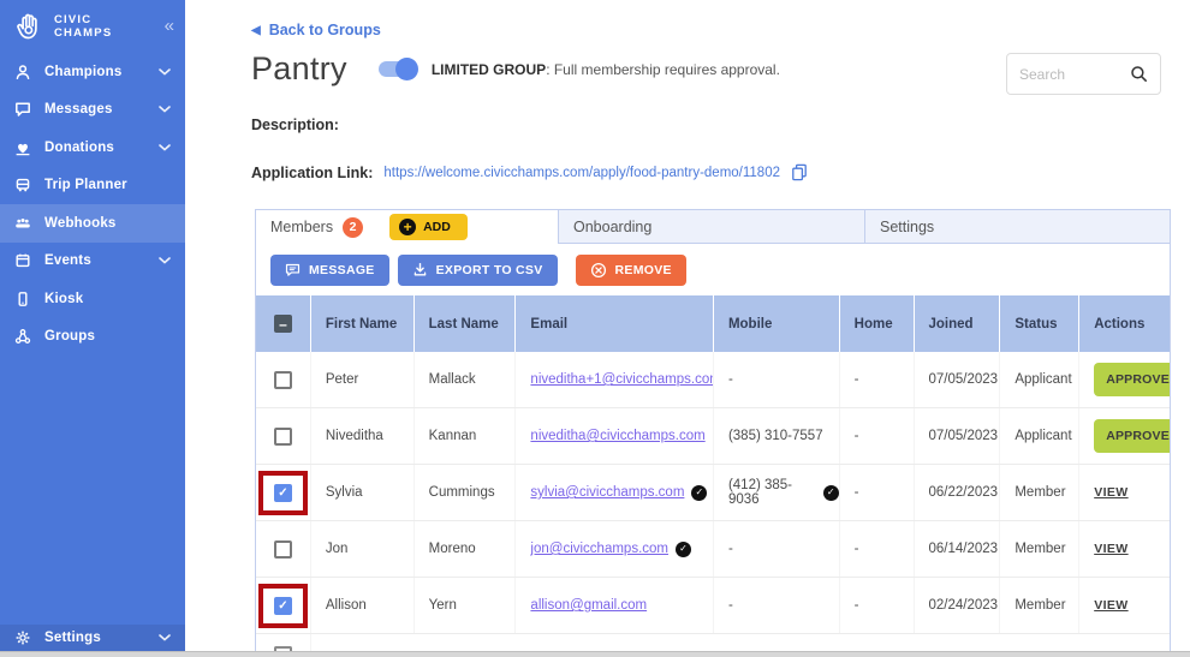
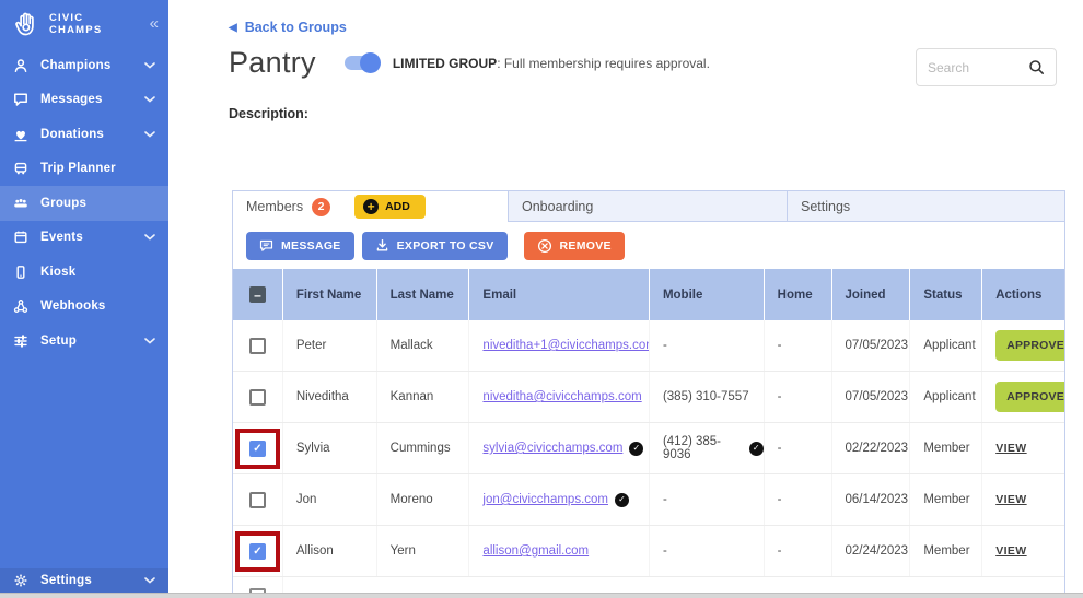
  CIVIC
  CHAMPS
  «
  Champions
  Messages
  Donations
  Trip Planner
- Webhooks
+ Groups
  Events
  Kiosk
- Groups
+ Webhooks
+ Setup
  Settings
  ◀
  Back to Groups
  Pantry
  LIMITED GROUP: Full membership requires approval.
  Search
  Description:
- Application Link:
- https://welcome.civicchamps.com/apply/food-pantry-demo/11802
  Members
  2
  +
  ADD
  Onboarding
  Settings
  MESSAGE
  EXPORT TO CSV
  REMOVE
  –
  First Name
  Last Name
  Email
  Mobile
  Home
  Joined
  Status
  Actions
  Peter
  Mallack
  niveditha+1@civicchamps.co
  -
  -
  07/05/2023
  Applicant
  APPROVE
  Niveditha
  Kannan
  niveditha@civicchamps.com
  (385) 310-7557
  -
  07/05/2023
  Applicant
  APPROVE
  ✓
  Sylvia
  Cummings
  sylvia@civicchamps.com
  ✓
  (412) 385-9036
  ✓
  -
- 06/22/2023
+ 02/22/2023
  Member
  VIEW
  Jon
  Moreno
  jon@civicchamps.com
  ✓
  -
  -
  06/14/2023
  Member
  VIEW
  ✓
  Allison
  Yern
  allison@gmail.com
  -
  -
  02/24/2023
  Member
  VIEW
